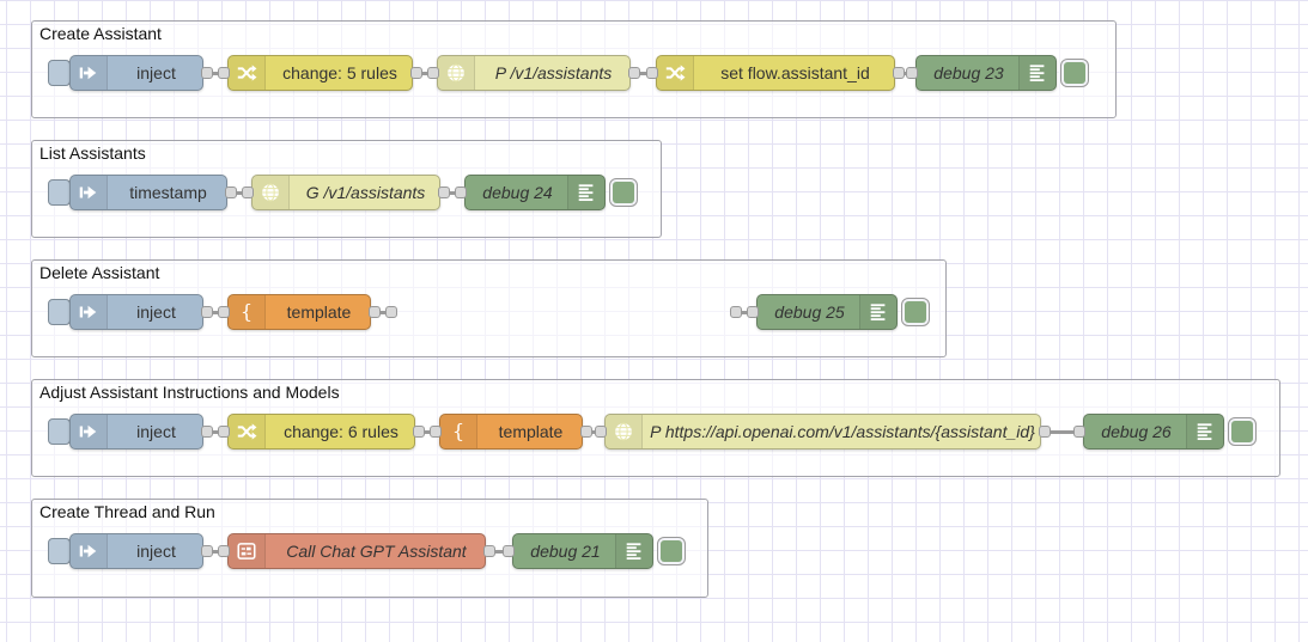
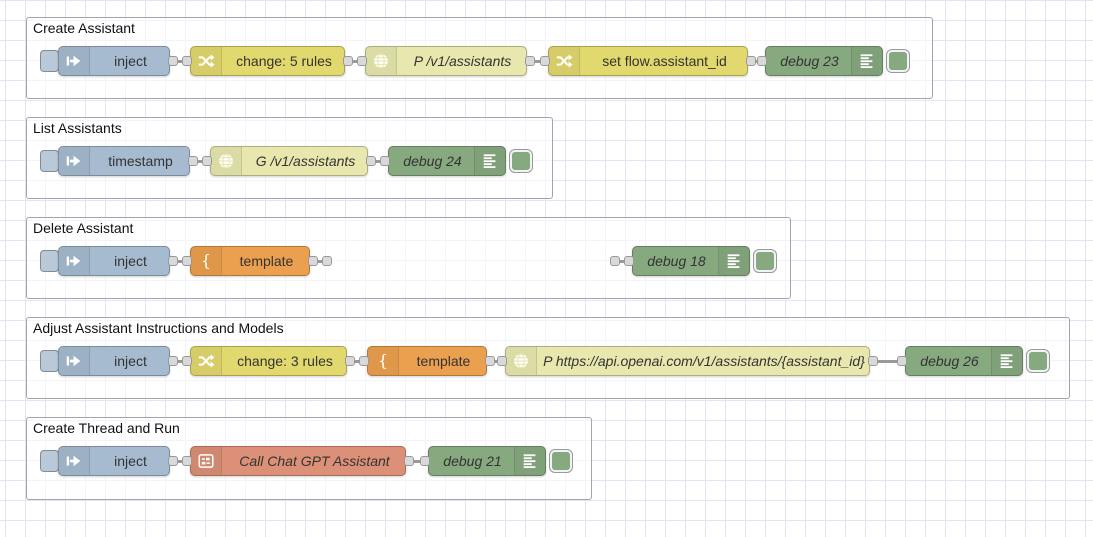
  Create Assistant
  inject
  change: 5 rules
  P /v1/assistants
  set flow.assistant_id
  debug 23
  List Assistants
  timestamp
  G /v1/assistants
  debug 24
  Delete Assistant
  inject
  {
  template
- debug 25
+ debug 18
  Adjust Assistant Instructions and Models
  inject
- change: 6 rules
+ change: 3 rules
  {
  template
  P https://api.openai.com/v1/assistants/{assistant_id}
  debug 26
  Create Thread and Run
  inject
  Call Chat GPT Assistant
  debug 21
